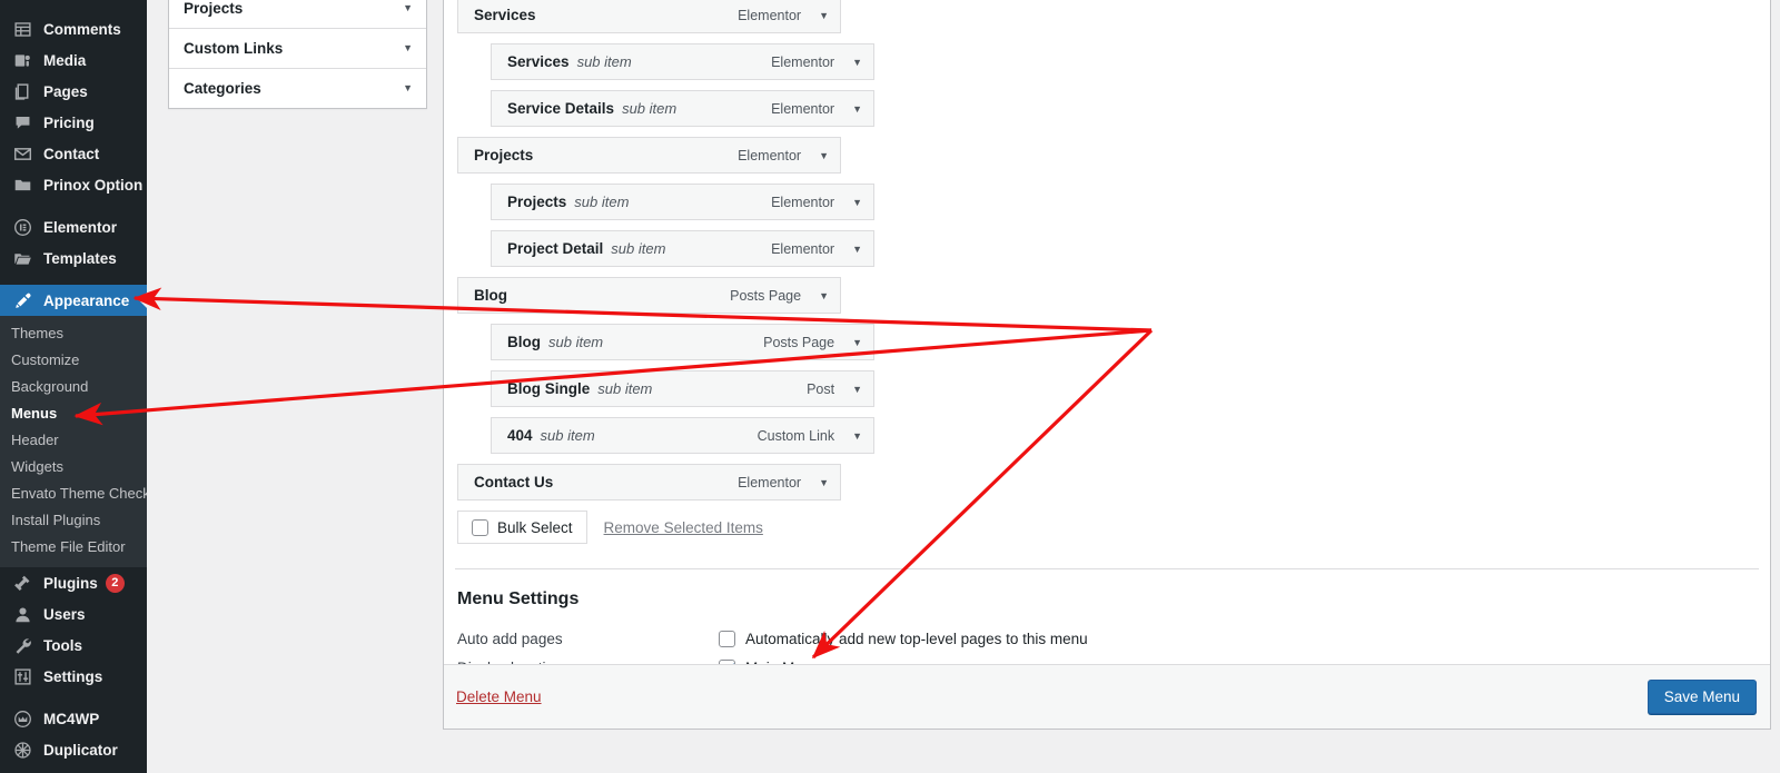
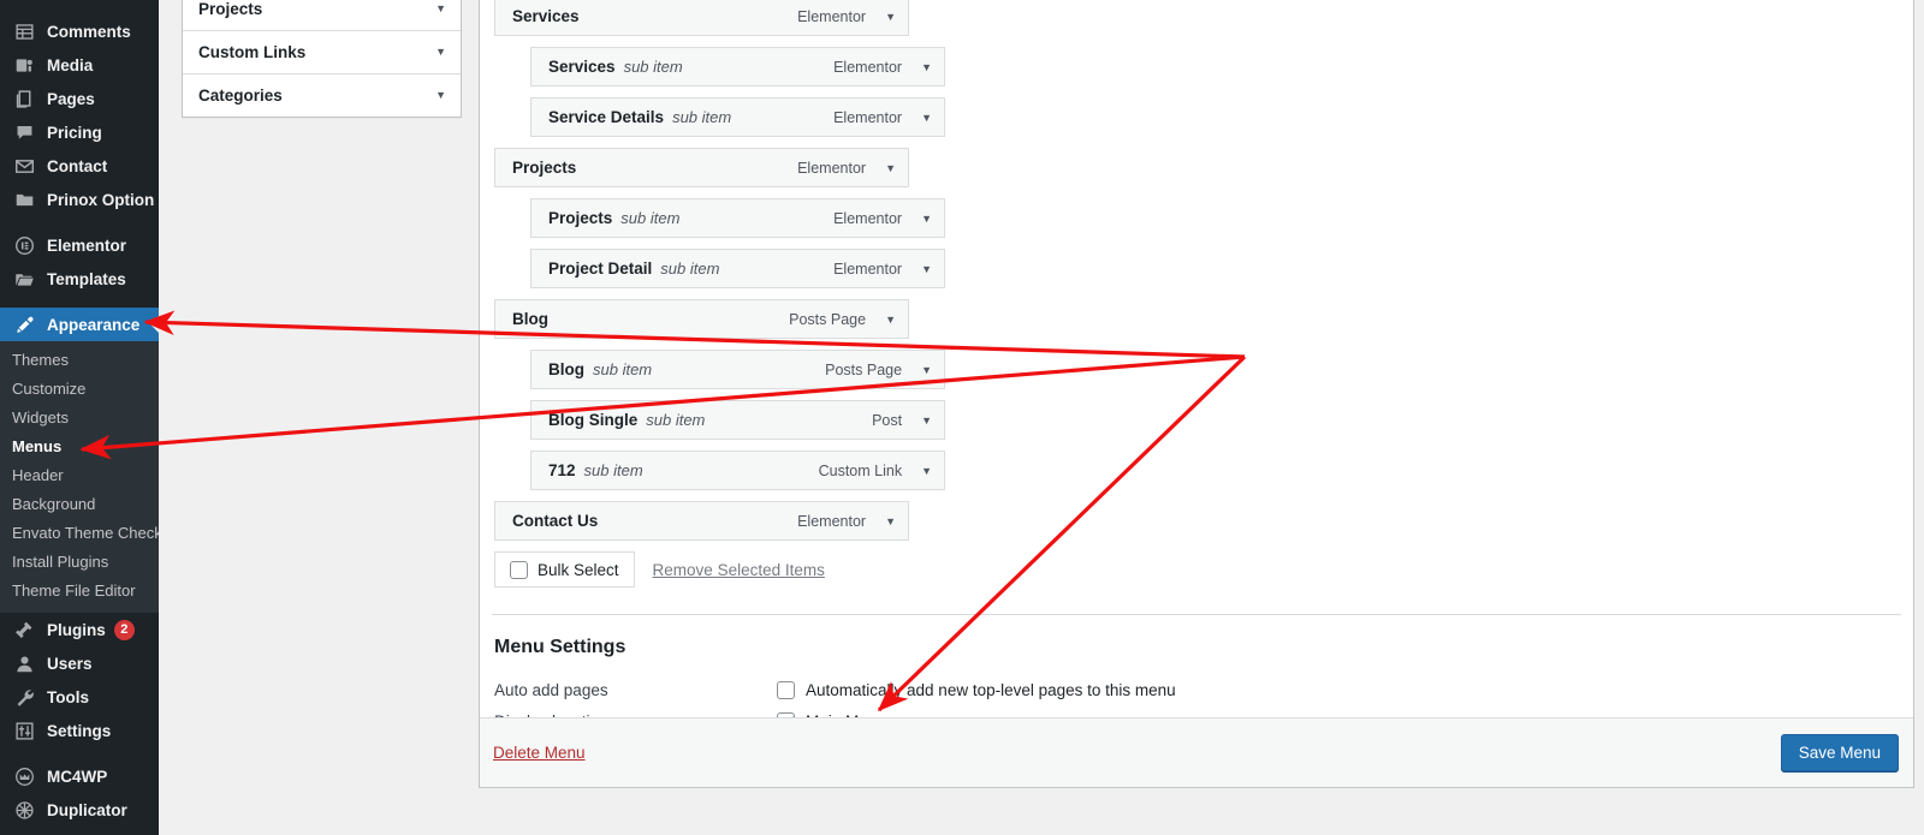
  Comments
  Media
  Pages
  Pricing
  Contact
  Prinox Option
  Elementor
  Templates
  Appearance
  Themes
  Customize
- Background
+ Widgets
  Menus
  Header
- Widgets
+ Background
  Envato Theme Check
  Install Plugins
  Theme File Editor
  Plugins
  2
  Users
  Tools
  Settings
  MC4WP
  Duplicator
  Projects
  ▼
  Custom Links
  ▼
  Categories
  ▼
  Services
  Elementor
  ▼
  Services
  sub item
  Elementor
  ▼
  Service Details
  sub item
  Elementor
  ▼
  Projects
  Elementor
  ▼
  Projects
  sub item
  Elementor
  ▼
  Project Detail
  sub item
  Elementor
  ▼
  Blog
  Posts Page
  ▼
  Blog
  sub item
  Posts Page
  ▼
  Blog Single
  sub item
  Post
  ▼
- 404
+ 712
  sub item
  Custom Link
  ▼
  Contact Us
  Elementor
  ▼
  Bulk Select
  Remove Selected Items
  Menu Settings
  Auto add pages
  Automaticall add new top-level pages to this menu
  Delete Menu
  Save Menu
